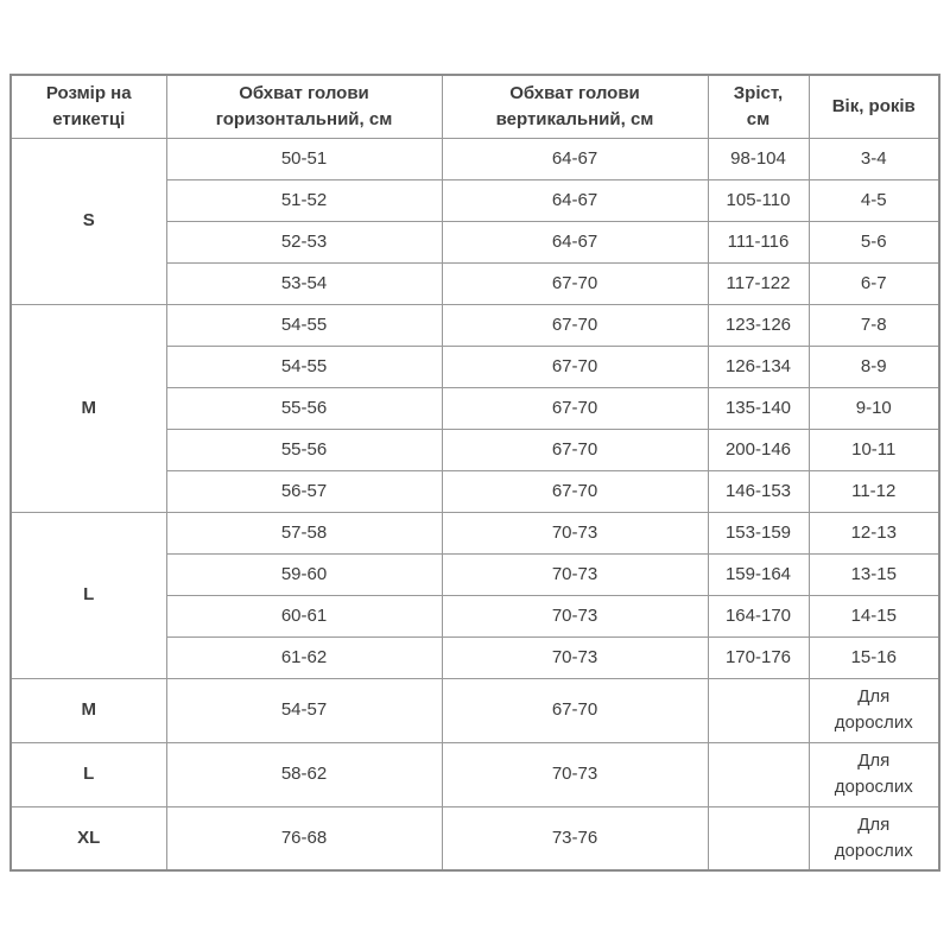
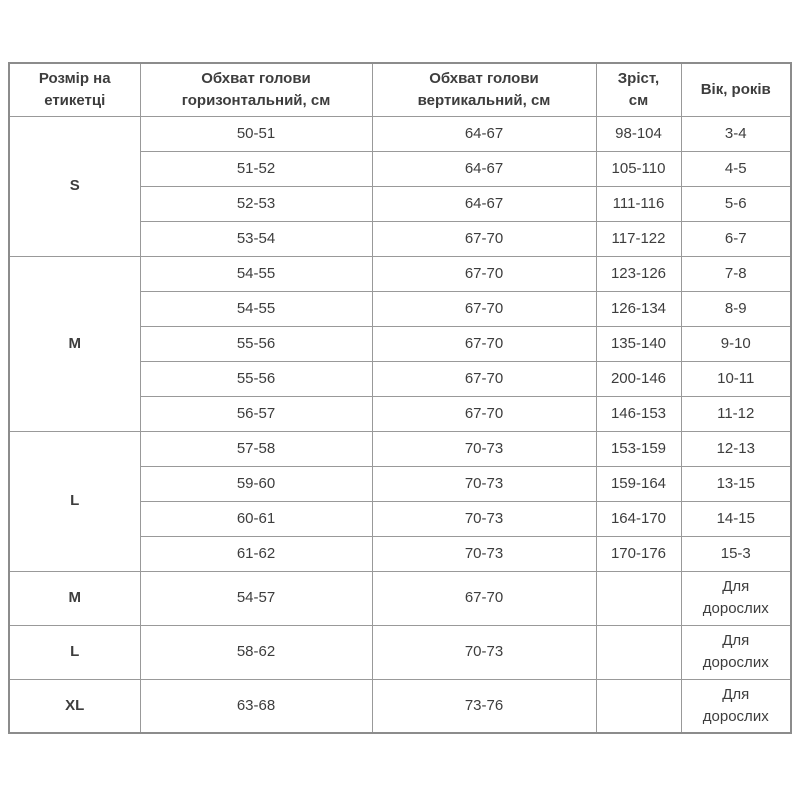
  Розмір на етикетці	Обхват голови горизонтальний, см	Обхват голови вертикальний, см	Зріст, см	Вік, років
  S	50-51	64-67	98-104	3-4
  51-52	64-67	105-110	4-5
  52-53	64-67	111-116	5-6
  53-54	67-70	117-122	6-7
  M	54-55	67-70	123-126	7-8
  54-55	67-70	126-134	8-9
  55-56	67-70	135-140	9-10
  55-56	67-70	200-146	10-11
  56-57	67-70	146-153	11-12
  L	57-58	70-73	153-159	12-13
  59-60	70-73	159-164	13-15
  60-61	70-73	164-170	14-15
- 61-62	70-73	170-176	15-16
+ 61-62	70-73	170-176	15-3
  M	54-57	67-70		Для дорослих
  L	58-62	70-73		Для дорослих
- XL	76-68	73-76		Для дорослих
+ XL	63-68	73-76		Для дорослих
